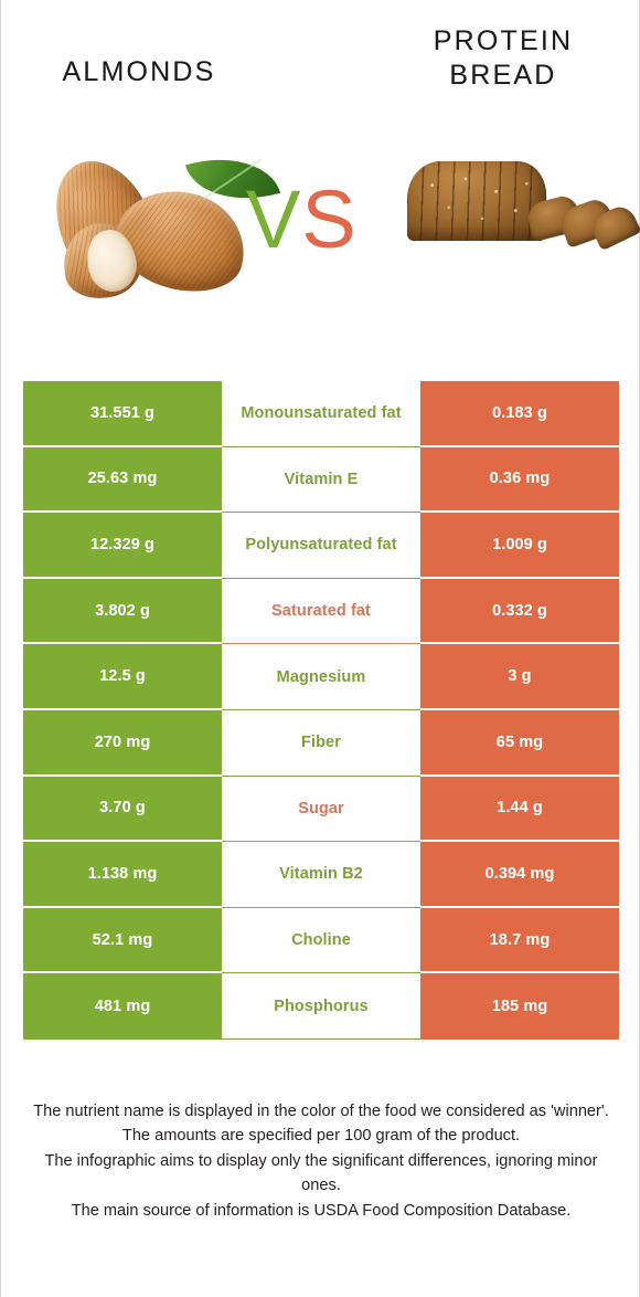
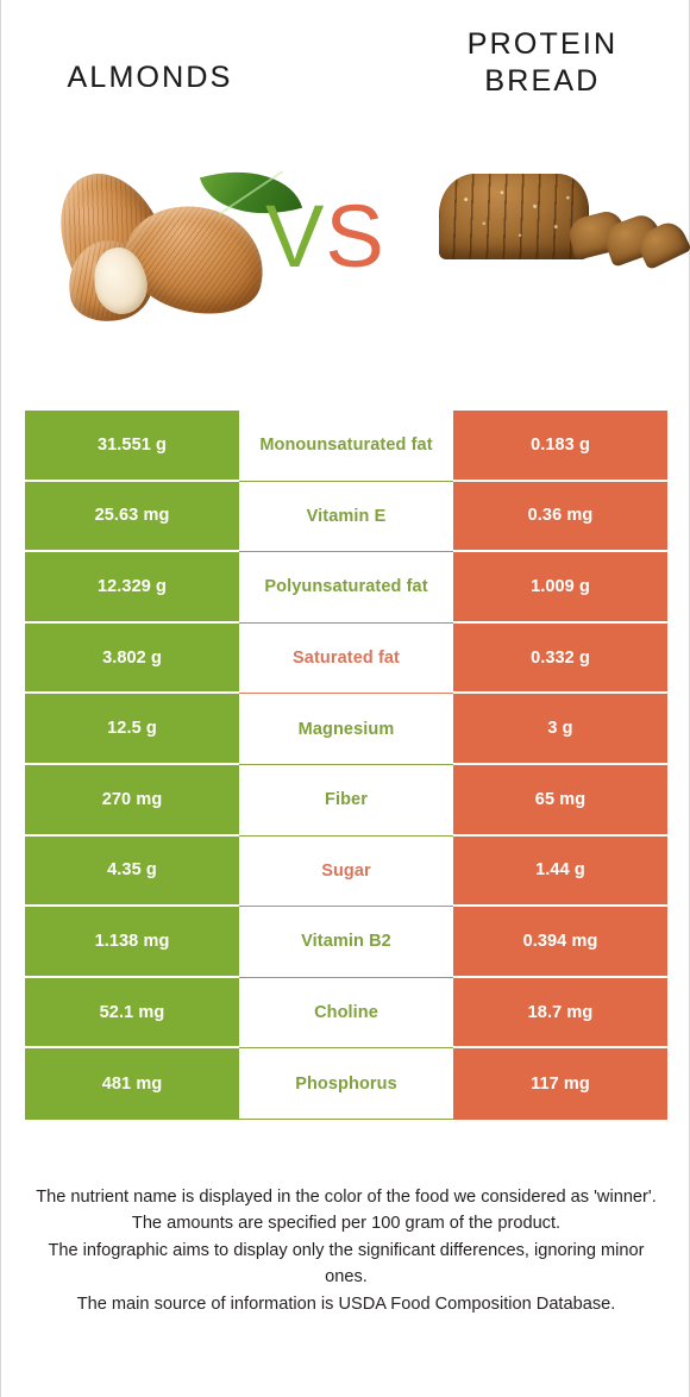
  ALMONDS
  PROTEIN BREAD
  VS
  31.551 g
  Monounsaturated fat
  0.183 g
  25.63 mg
  Vitamin E
  0.36 mg
  12.329 g
  Polyunsaturated fat
  1.009 g
  3.802 g
  Saturated fat
  0.332 g
  12.5 g
  Magnesium
  3 g
  270 mg
  Fiber
  65 mg
- 3.70 g
+ 4.35 g
  Sugar
  1.44 g
  1.138 mg
  Vitamin B2
  0.394 mg
  52.1 mg
  Choline
  18.7 mg
  481 mg
  Phosphorus
- 185 mg
+ 117 mg
  The nutrient name is displayed in the color of the food we considered as 'winner'.
  The amounts are specified per 100 gram of the product.
  The infographic aims to display only the significant differences, ignoring minor ones.
  The main source of information is USDA Food Composition Database.
